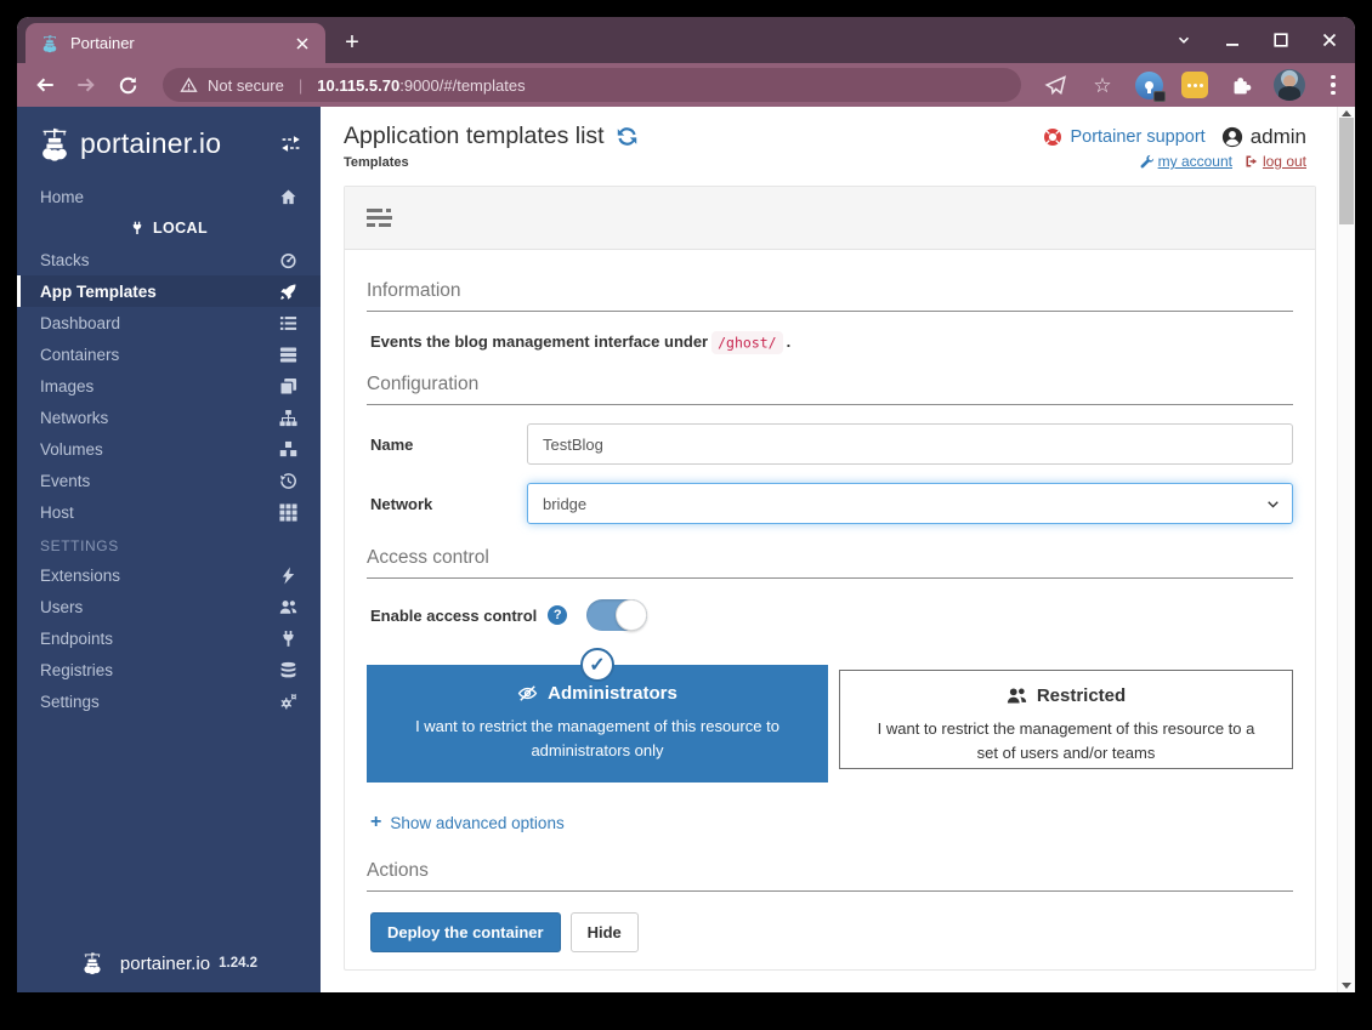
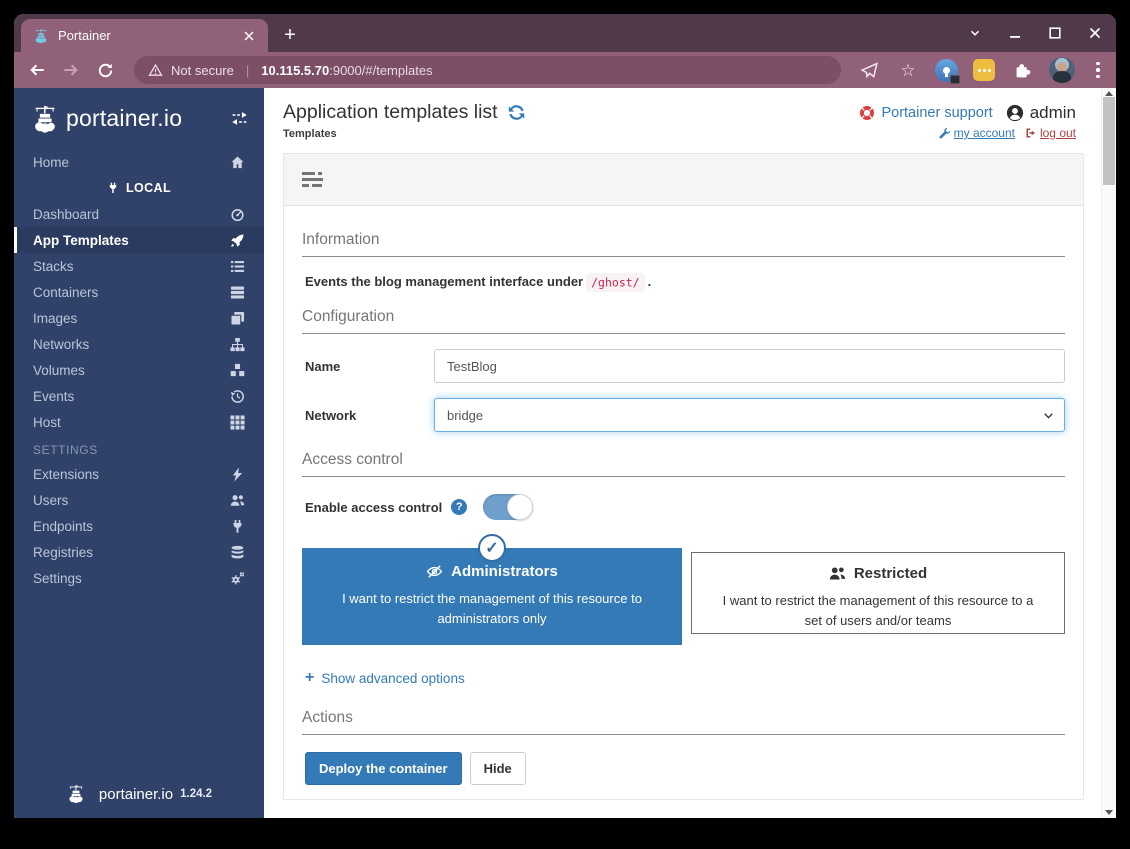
  Portainer
  +
  Not secure
  |
  10.115.5.70:9000/#/templates
  ☆
  portainer.io
  Home
  LOCAL
- Stacks
+ Dashboard
  App Templates
- Dashboard
+ Stacks
  Containers
  Images
  Networks
  Volumes
  Events
  Host
  SETTINGS
  Extensions
  Users
  Endpoints
  Registries
  Settings
  portainer.io
  1.24.2
  Application templates list
  Templates
  Portainer support
  admin
  my account
  log out
  Information
  Events the blog management interface under /ghost/ .
  Configuration
  Name
  TestBlog
  Network
  bridge
  Access control
  Enable access control
  ?
  ✓
  Administrators
  I want to restrict the management of this resource to administrators only
  Restricted
  I want to restrict the management of this resource to a set of users and/or teams
  +
  Show advanced options
  Actions
  Deploy the container
  Hide
